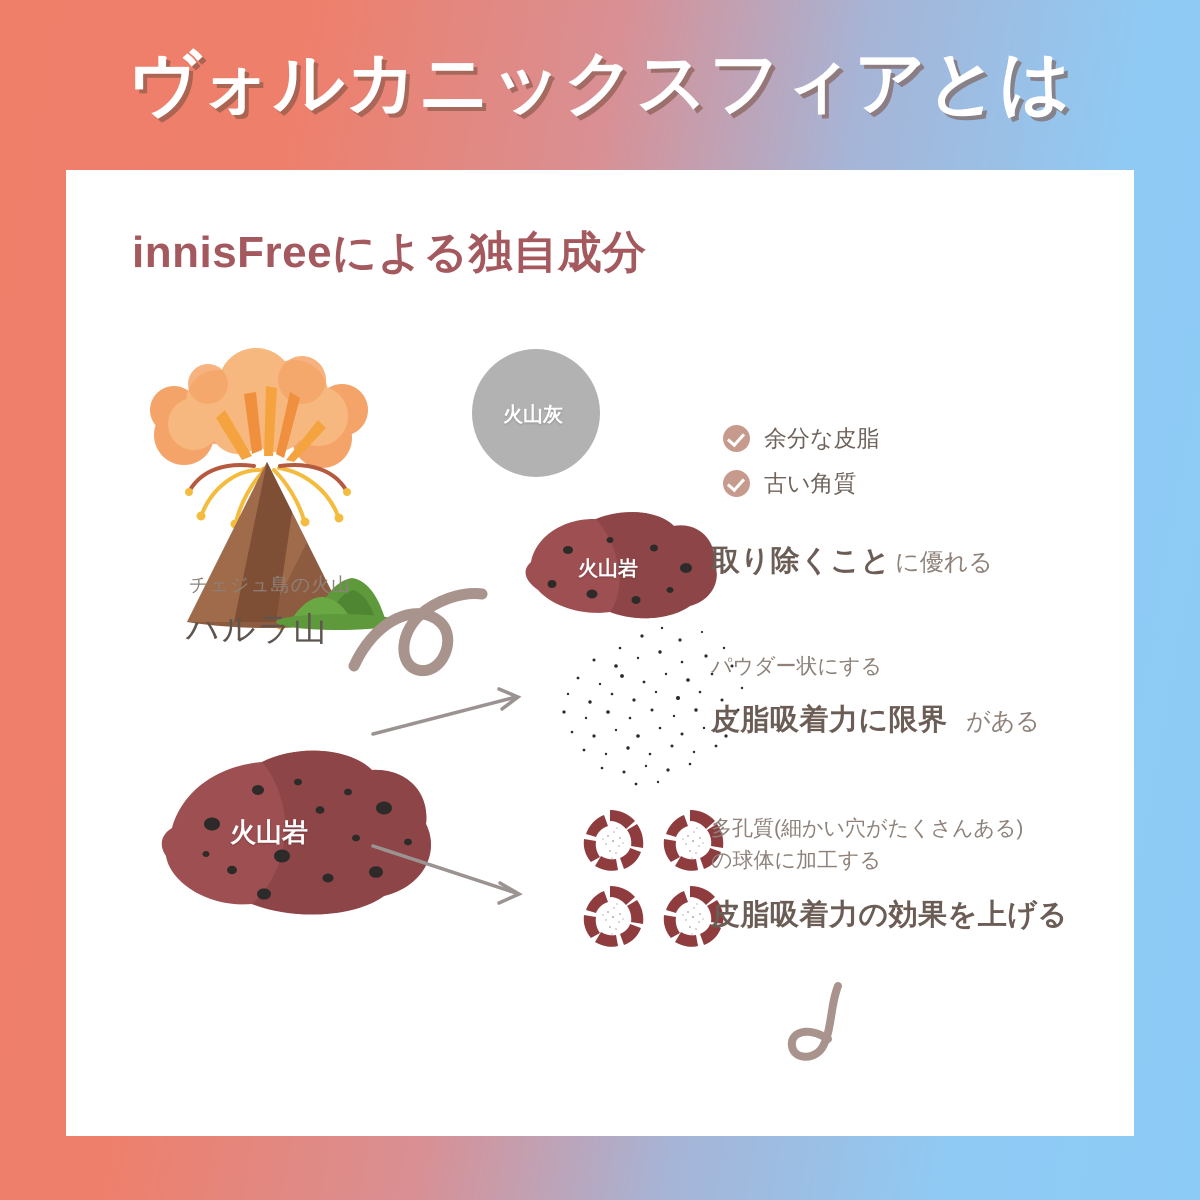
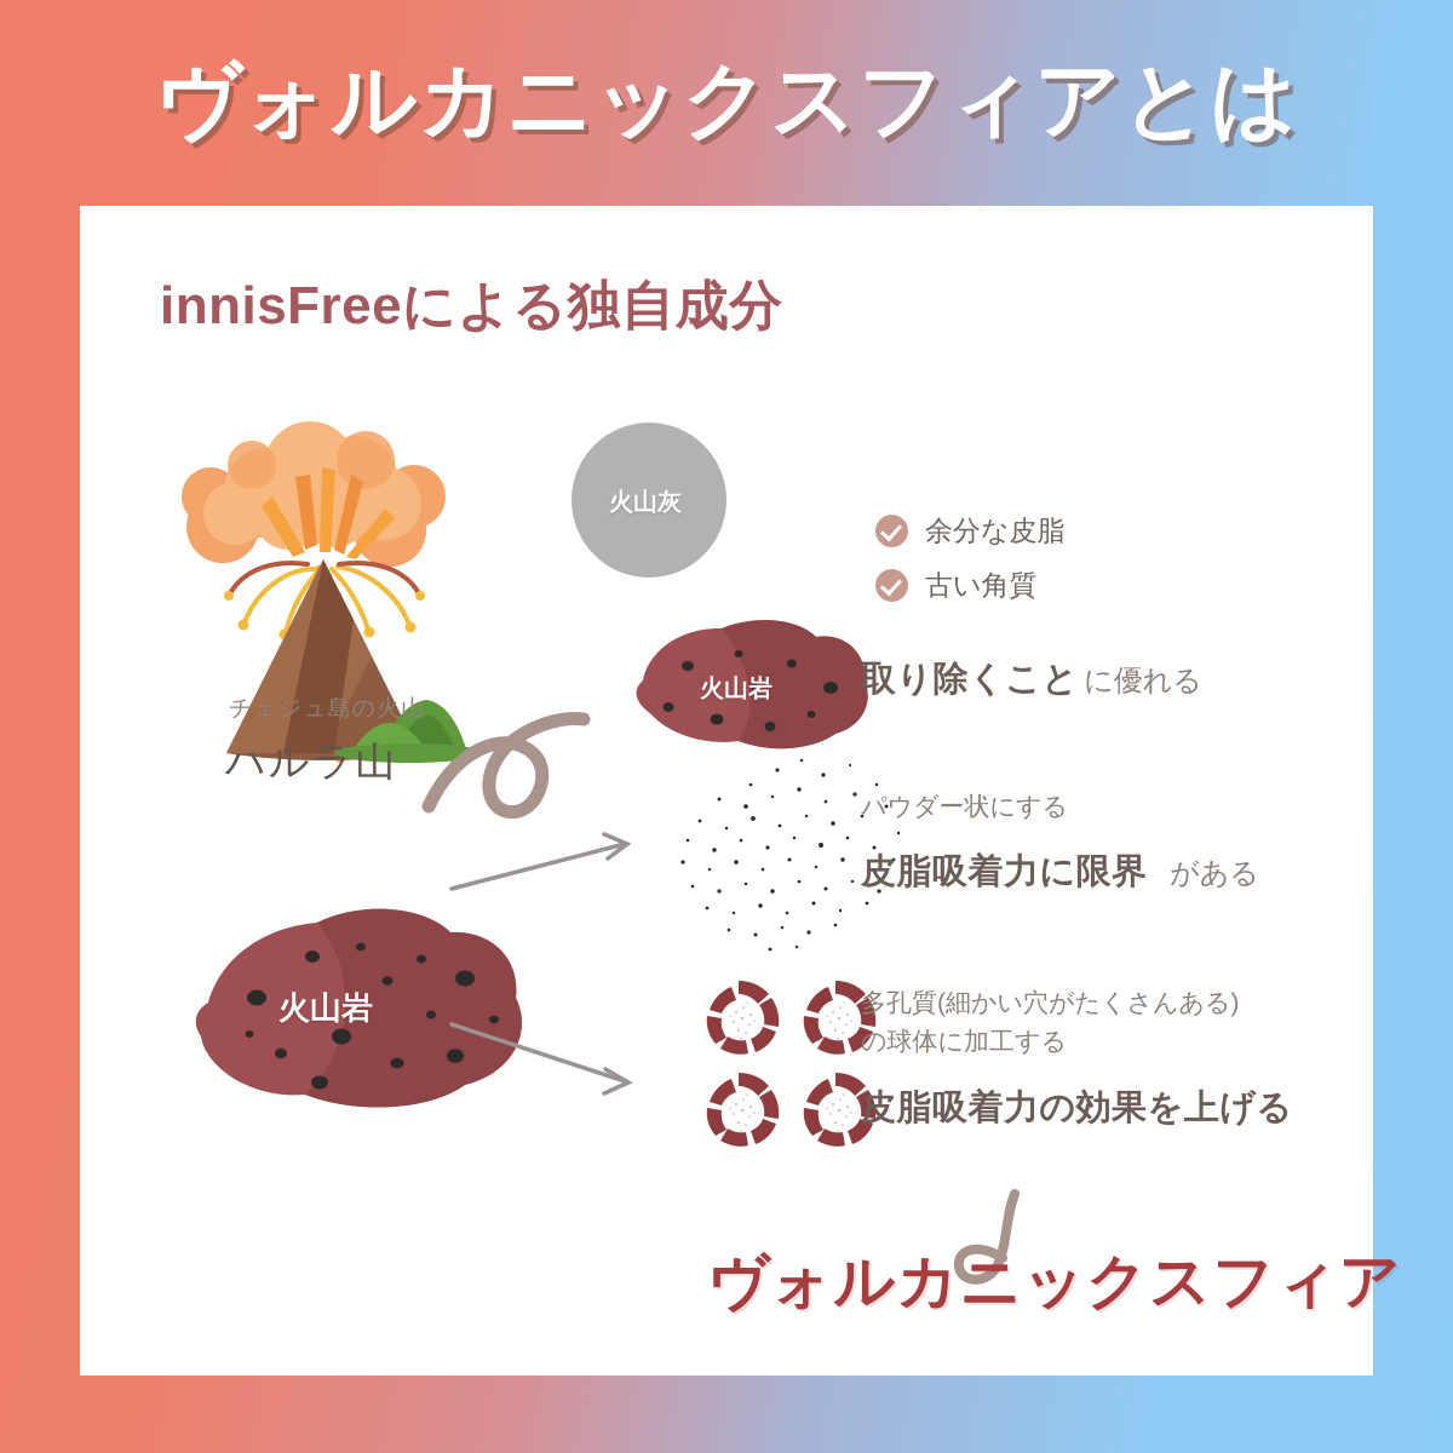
  ヴォルカニックスフィアとは
  innisFreeによる独自成分
  火山灰
  火山岩
  火山岩
  チェジュ島の火山
  ハルラ山
  余分な皮脂
  古い角質
  取り除くこと に優れる
  パウダー状にする
  皮脂吸着力に限界 がある
  多孔質(細かい穴がたくさんある)
  の球体に加工する
  皮脂吸着力の効果を上げる
+ ヴォルカニックスフィア
